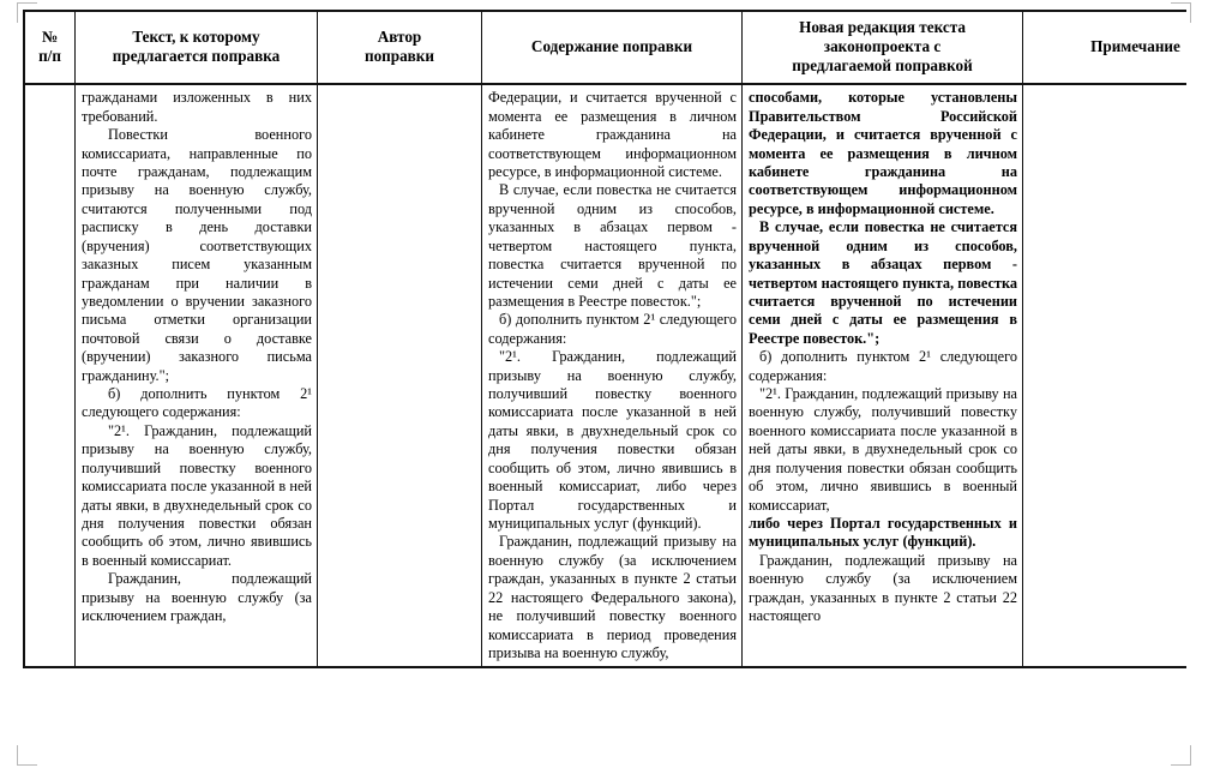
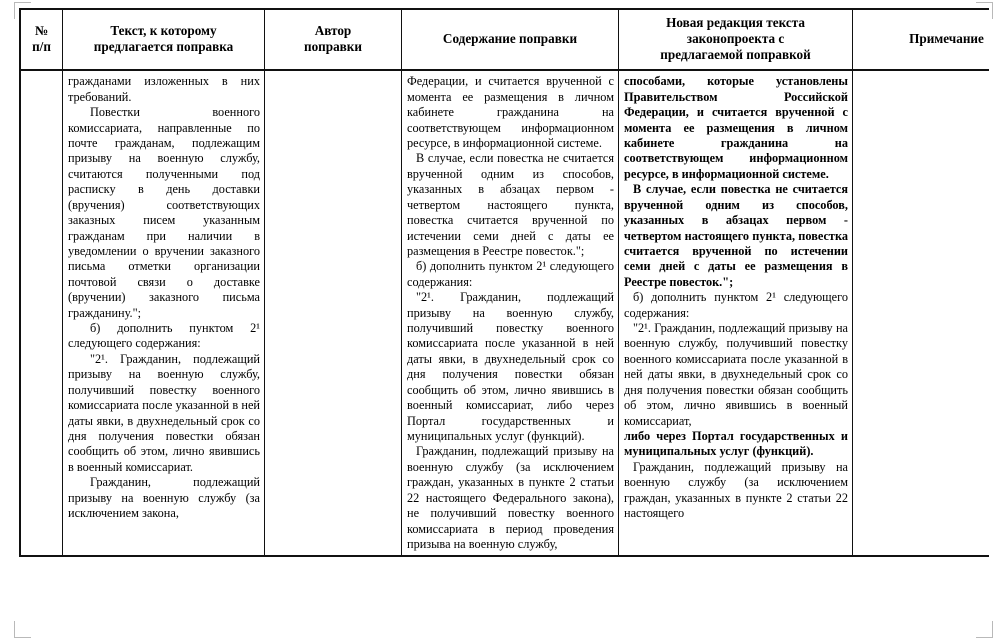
  № п/п	Текст, к которому предлагается поправка	Автор поправки	Содержание поправки	Новая редакция текста законопроекта с предлагаемой поправкой	Примечание
- 	гражданами изложенных в них требований.Повестки военного комиссариата, направленные по почте гражданам, подлежащим призыву на военную службу, считаются полученными под расписку в день доставки (вручения) соответствующих заказных писем указанным гражданам при наличии в уведомлении о вручении заказного письма отметки организации почтовой связи о доставке (вручении) заказного письма гражданину.";б) дополнить пунктом 2¹ следующего содержания:"2¹. Гражданин, подлежащий призыву на военную службу, получивший повестку военного комиссариата после указанной в ней даты явки, в двухнедельный срок со дня получения повестки обязан сообщить об этом, лично явившись в военный комиссариат.Гражданин, подлежащий призыву на военную службу (за исключением граждан,		Федерации, и считается врученной с момента ее размещения в личном кабинете гражданина на соответствующем информационном ресурсе, в информационной системе.В случае, если повестка не считается врученной одним из способов, указанных в абзацах первом - четвертом настоящего пункта, повестка считается врученной по истечении семи дней с даты ее размещения в Реестре повесток.";б) дополнить пунктом 2¹ следующего содержания:"2¹. Гражданин, подлежащий призыву на военную службу, получивший повестку военного комиссариата после указанной в ней даты явки, в двухнедельный срок со дня получения повестки обязан сообщить об этом, лично явившись в военный комиссариат, либо через Портал государственных и муниципальных услуг (функций).Гражданин, подлежащий призыву на военную службу (за исключением граждан, указанных в пункте 2 статьи 22 настоящего Федерального закона), не получивший повестку военного комиссариата в период проведения призыва на военную службу,	способами, которые установлены Правительством Российской Федерации, и считается врученной с момента ее размещения в личном кабинете гражданина на соответствующем информационном ресурсе, в информационной системе.В случае, если повестка не считается врученной одним из способов, указанных в абзацах первом - четвертом настоящего пункта, повестка считается врученной по истечении семи дней с даты ее размещения в Реестре повесток.";б) дополнить пунктом 2¹ следующего содержания:"2¹. Гражданин, подлежащий призыву на военную службу, получивший повестку военного комиссариата после указанной в ней даты явки, в двухнедельный срок со дня получения повестки обязан сообщить об этом, лично явившись в военный комиссариат,либо через Портал государственных и муниципальных услуг (функций).Гражданин, подлежащий призыву на военную службу (за исключением граждан, указанных в пункте 2 статьи 22 настоящего
+ 	гражданами изложенных в них требований.Повестки военного комиссариата, направленные по почте гражданам, подлежащим призыву на военную службу, считаются полученными под расписку в день доставки (вручения) соответствующих заказных писем указанным гражданам при наличии в уведомлении о вручении заказного письма отметки организации почтовой связи о доставке (вручении) заказного письма гражданину.";б) дополнить пунктом 2¹ следующего содержания:"2¹. Гражданин, подлежащий призыву на военную службу, получивший повестку военного комиссариата после указанной в ней даты явки, в двухнедельный срок со дня получения повестки обязан сообщить об этом, лично явившись в военный комиссариат.Гражданин, подлежащий призыву на военную службу (за исключением закона,		Федерации, и считается врученной с момента ее размещения в личном кабинете гражданина на соответствующем информационном ресурсе, в информационной системе.В случае, если повестка не считается врученной одним из способов, указанных в абзацах первом - четвертом настоящего пункта, повестка считается врученной по истечении семи дней с даты ее размещения в Реестре повесток.";б) дополнить пунктом 2¹ следующего содержания:"2¹. Гражданин, подлежащий призыву на военную службу, получивший повестку военного комиссариата после указанной в ней даты явки, в двухнедельный срок со дня получения повестки обязан сообщить об этом, лично явившись в военный комиссариат, либо через Портал государственных и муниципальных услуг (функций).Гражданин, подлежащий призыву на военную службу (за исключением граждан, указанных в пункте 2 статьи 22 настоящего Федерального закона), не получивший повестку военного комиссариата в период проведения призыва на военную службу,	способами, которые установлены Правительством Российской Федерации, и считается врученной с момента ее размещения в личном кабинете гражданина на соответствующем информационном ресурсе, в информационной системе.В случае, если повестка не считается врученной одним из способов, указанных в абзацах первом - четвертом настоящего пункта, повестка считается врученной по истечении семи дней с даты ее размещения в Реестре повесток.";б) дополнить пунктом 2¹ следующего содержания:"2¹. Гражданин, подлежащий призыву на военную службу, получивший повестку военного комиссариата после указанной в ней даты явки, в двухнедельный срок со дня получения повестки обязан сообщить об этом, лично явившись в военный комиссариат,либо через Портал государственных и муниципальных услуг (функций).Гражданин, подлежащий призыву на военную службу (за исключением граждан, указанных в пункте 2 статьи 22 настоящего
